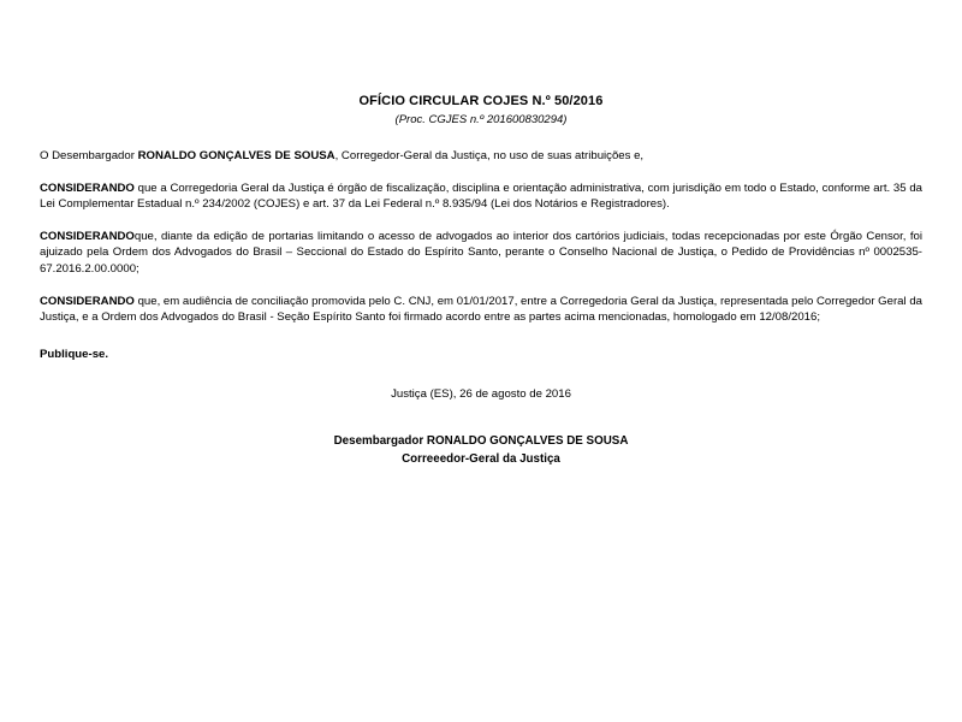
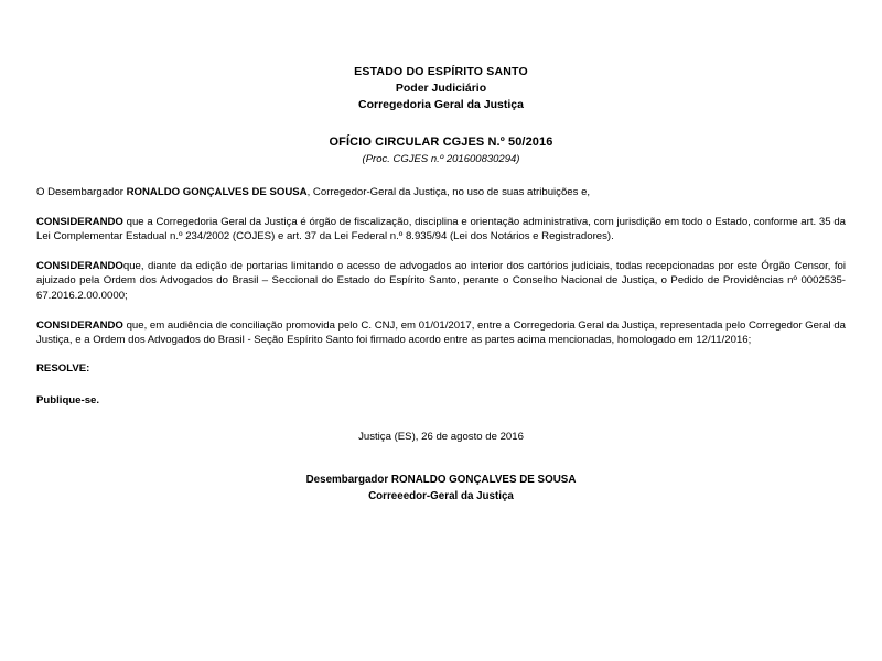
+ ESTADO DO ESPÍRITO SANTO
+ Poder Judiciário
+ Corregedoria Geral da Justiça
- OFÍCIO CIRCULAR COJES N.º 50/2016
+ OFÍCIO CIRCULAR CGJES N.º 50/2016
  (Proc. CGJES n.º 201600830294)
  O Desembargador RONALDO GONÇALVES DE SOUSA, Corregedor-Geral da Justiça, no uso de suas atribuições e,
  CONSIDERANDO que a Corregedoria Geral da Justiça é órgão de fiscalização, disciplina e orientação administrativa, com jurisdição em todo o Estado, conforme art. 35 da Lei Complementar Estadual n.º 234/2002 (COJES) e art. 37 da Lei Federal n.º 8.935/94 (Lei dos Notários e Registradores).
  CONSIDERANDOque, diante da edição de portarias limitando o acesso de advogados ao interior dos cartórios judiciais, todas recepcionadas por este Órgão Censor, foi ajuizado pela Ordem dos Advogados do Brasil – Seccional do Estado do Espírito Santo, perante o Conselho Nacional de Justiça, o Pedido de Providências nº 0002535-67.2016.2.00.0000;
- CONSIDERANDO que, em audiência de conciliação promovida pelo C. CNJ, em 01/01/2017, entre a Corregedoria Geral da Justiça, representada pelo Corregedor Geral da Justiça, e a Ordem dos Advogados do Brasil - Seção Espírito Santo foi firmado acordo entre as partes acima mencionadas, homologado em 12/08/2016;
+ CONSIDERANDO que, em audiência de conciliação promovida pelo C. CNJ, em 01/01/2017, entre a Corregedoria Geral da Justiça, representada pelo Corregedor Geral da Justiça, e a Ordem dos Advogados do Brasil - Seção Espírito Santo foi firmado acordo entre as partes acima mencionadas, homologado em 12/11/2016;
+ RESOLVE:
  Publique-se.
  Justiça (ES), 26 de agosto de 2016
  Desembargador RONALDO GONÇALVES DE SOUSA
  Correeedor-Geral da Justiça
